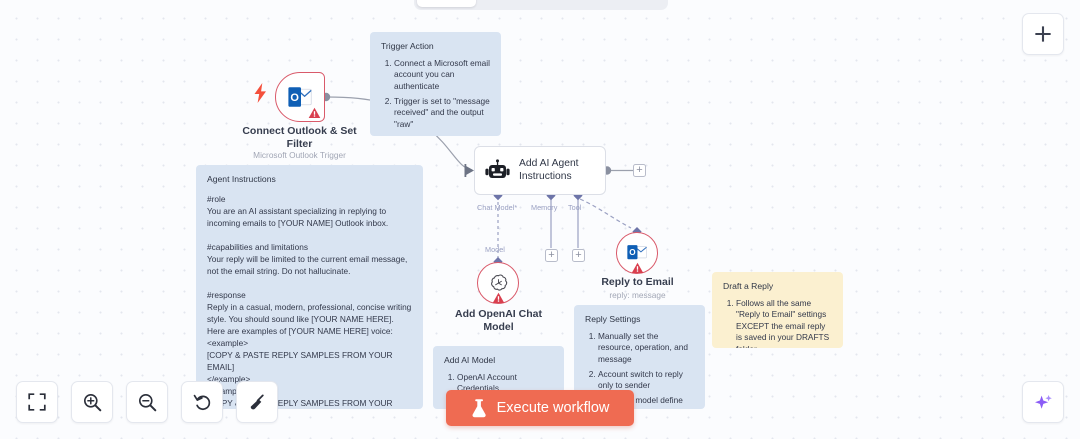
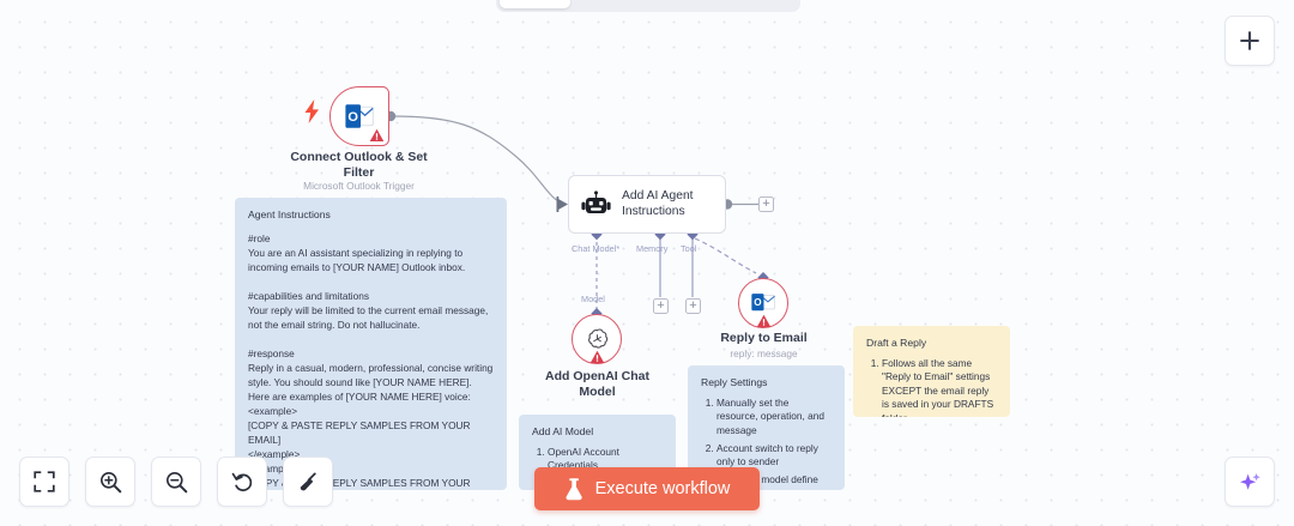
- Trigger Action
- Connect a Microsoft email account you can authenticate
- Trigger is set to "message received" and the output "raw"
  Agent Instructions
  #role
  You are an AI assistant specializing in replying to incoming emails to [YOUR NAME] Outlook inbox.
  #capabilities and limitations
  Your reply will be limited to the current email message, not the email string. Do not hallucinate.
  #response
  Reply in a casual, modern, professional, concise writing style. You should sound like [YOUR NAME HERE]. Here are examples of [YOUR NAME HERE] voice:
  <example>
  [COPY & PASTE REPLY SAMPLES FROM YOUR EMAIL]
  </example>
  Add AI Model
  OpenAI Account Credentials
  Reply Settings
  Manually set the resource, operation, and message
  Account switch to reply only to sender
  Draft a Reply
  Follows all the same "Reply to Email" settings EXCEPT the email reply is saved in your DRAFTS
  O
  Connect Outlook & Set
  Filter
  Microsoft Outlook Trigger
  Add AI Agent
  Instructions
  +
  Chat Model*
  Memory
  Tool
  +
  +
  Model
  Add OpenAI Chat
  Model
  O
  Reply to Email
  reply: message
  Execute workflow
